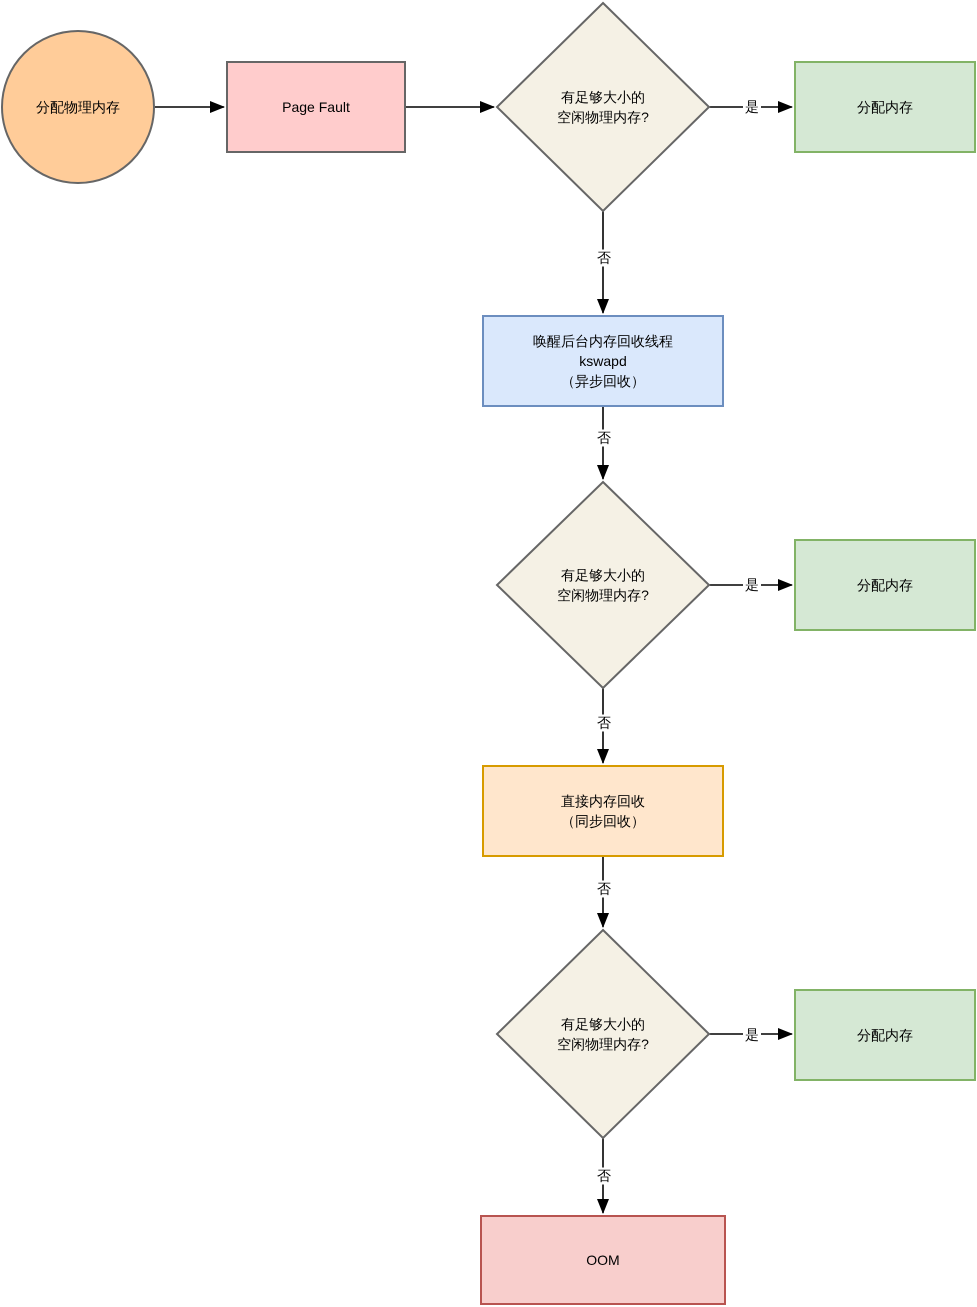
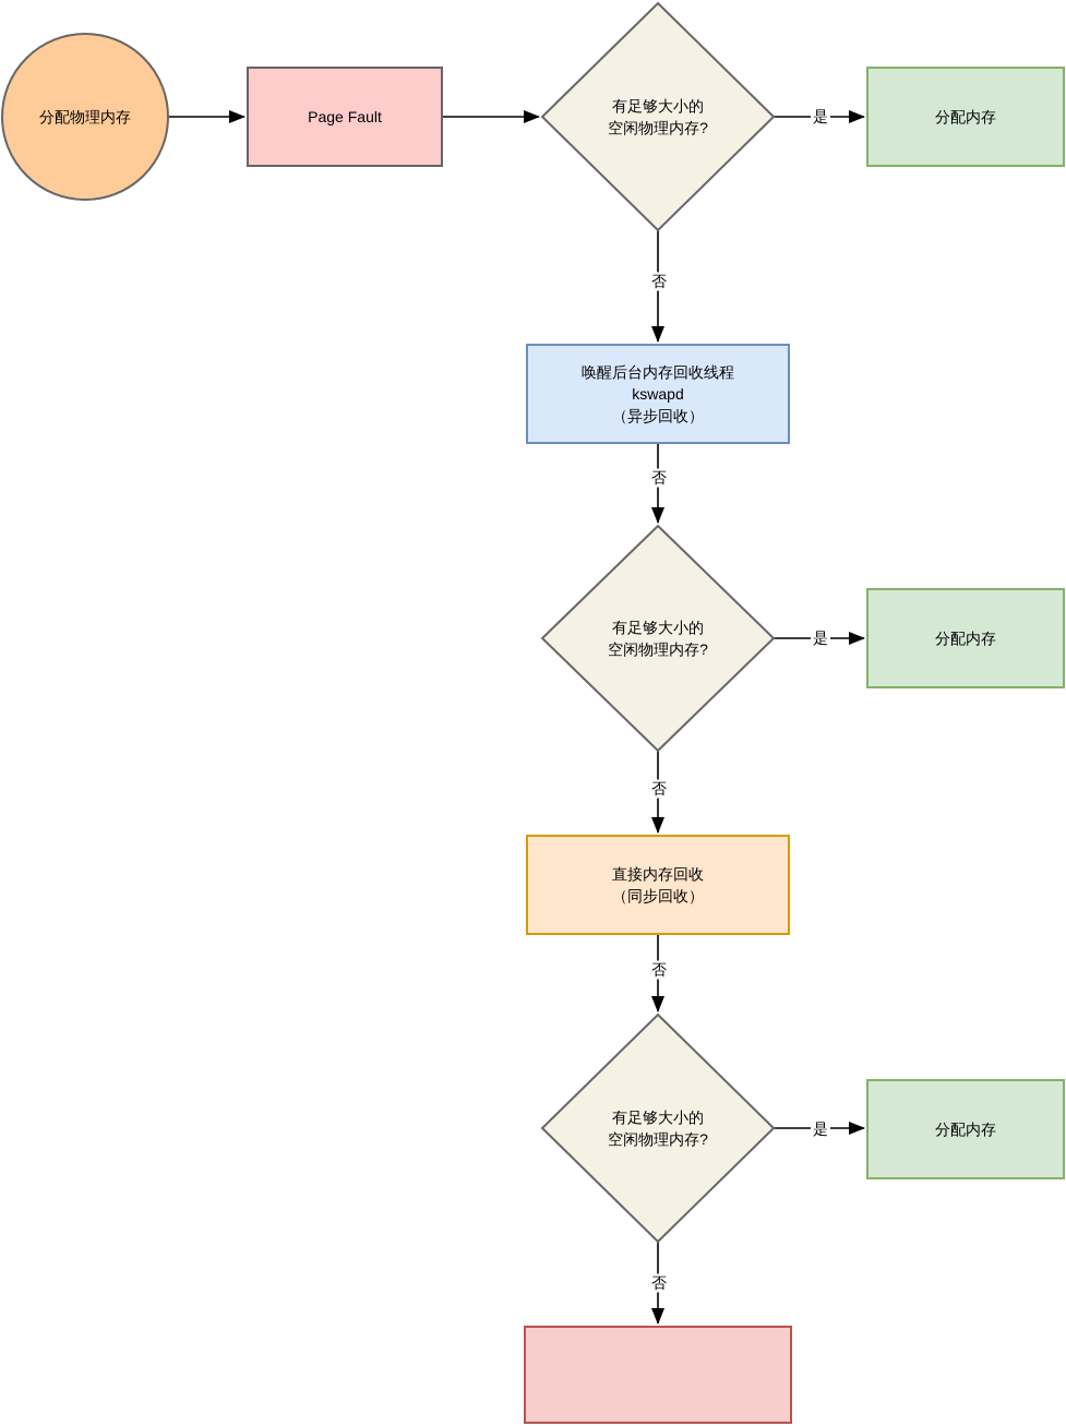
  分配物理内存
  Page Fault
  有足够大小的
  空闲物理内存?
  分配内存
  唤醒后台内存回收线程
  kswapd
  （异步回收）
  有足够大小的
  空闲物理内存?
  分配内存
  直接内存回收
  （同步回收）
  有足够大小的
  空闲物理内存?
  分配内存
- OOM
  是
  否
  否
  是
  否
  否
  是
  否
